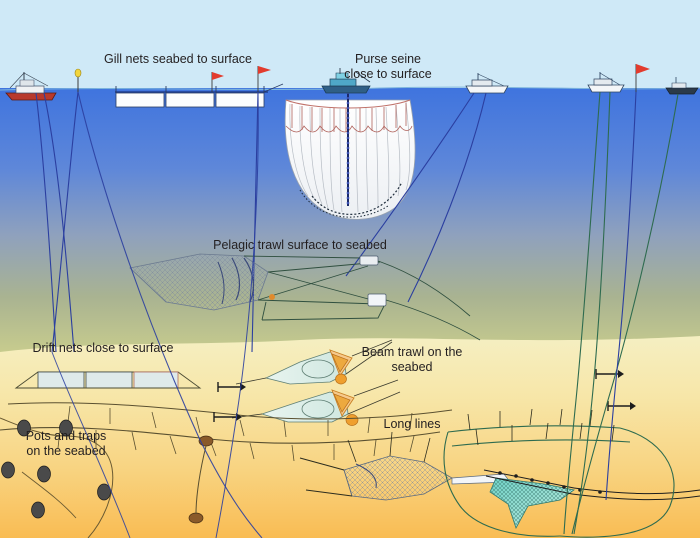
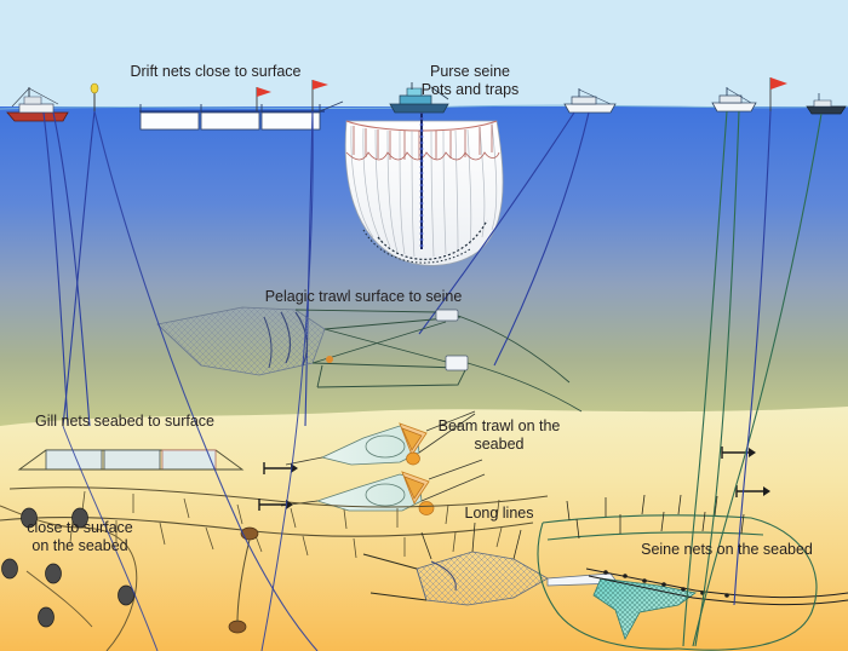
- Gill nets seabed to surface
+ Drift nets close to surface
  Purse seine
- close to surface
+ Pots and traps
- Pelagic trawl surface to seabed
+ Pelagic trawl surface to seine
- Drift nets close to surface
+ Gill nets seabed to surface
  Beam trawl on the
  seabed
  Long lines
- Pots and traps
+ close to surface
  on the seabed
+ Seine nets on the seabed
